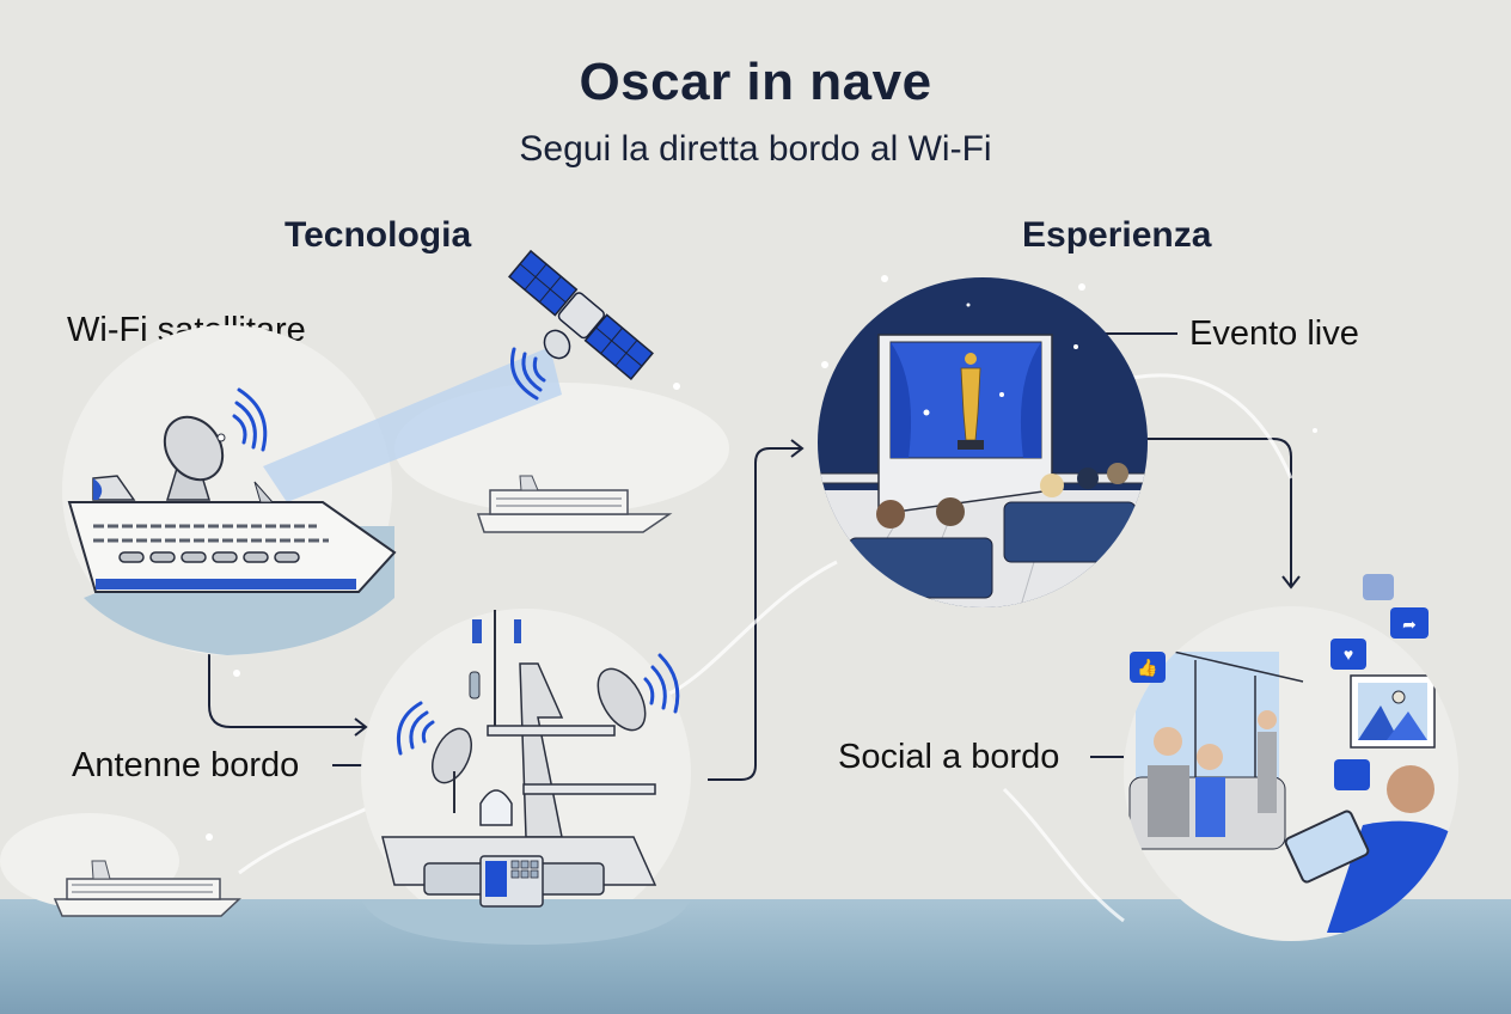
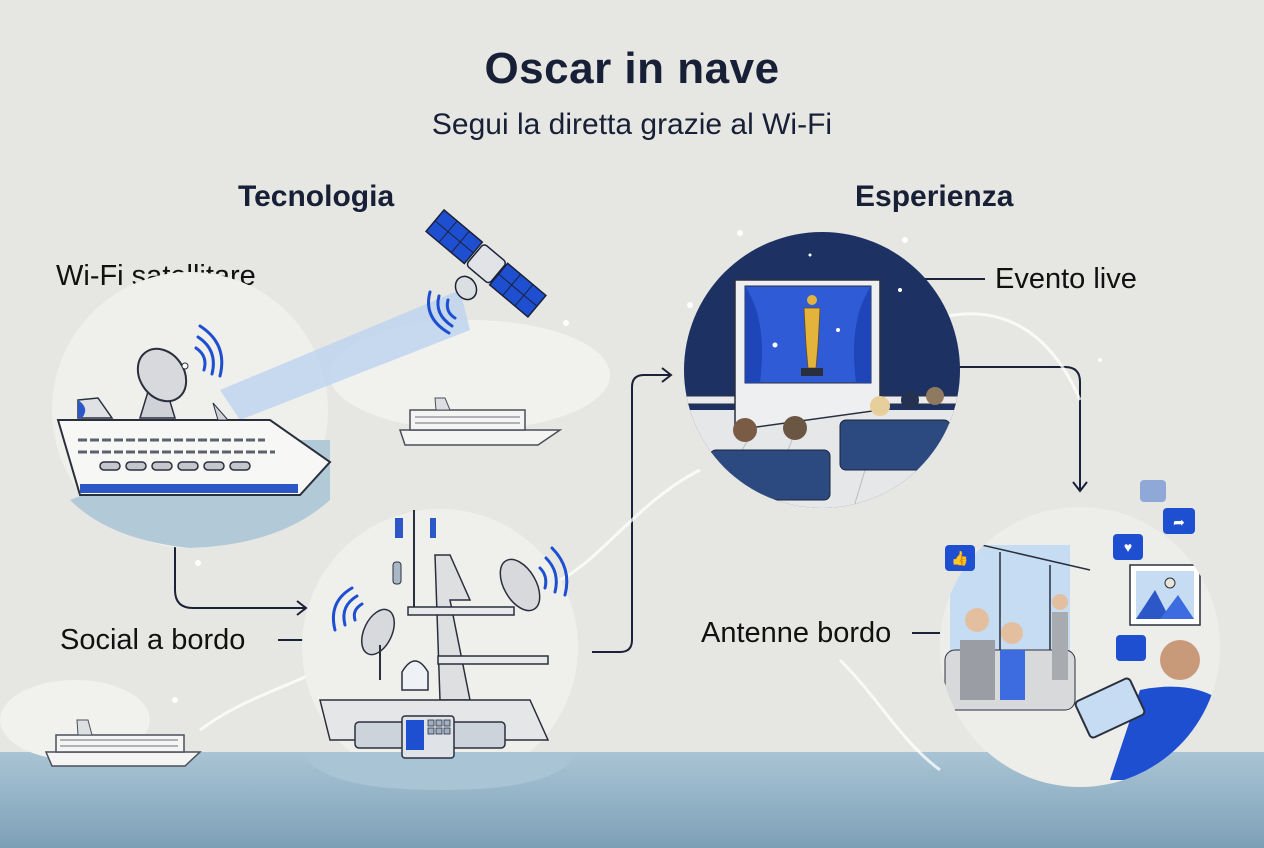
  Oscar in nave
- Segui la diretta bordo al Wi-Fi
+ Segui la diretta grazie al Wi-Fi
  Tecnologia
  Esperienza
- Antenne bordo
+ Social a bordo
  Evento live
- Social a bordo
+ Antenne bordo
  👍
  ♥
  ➦
